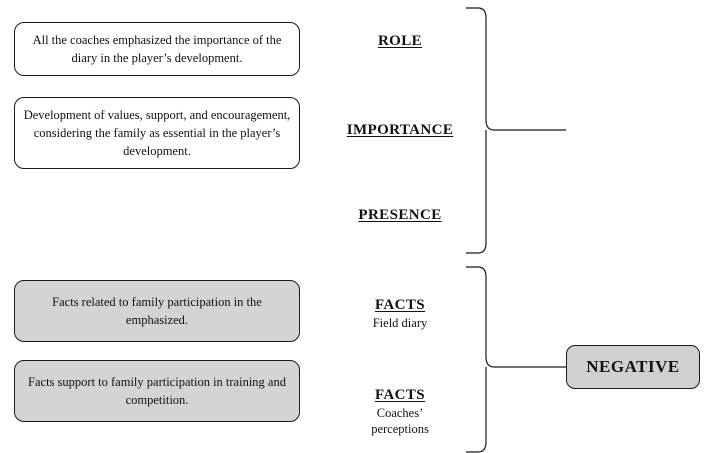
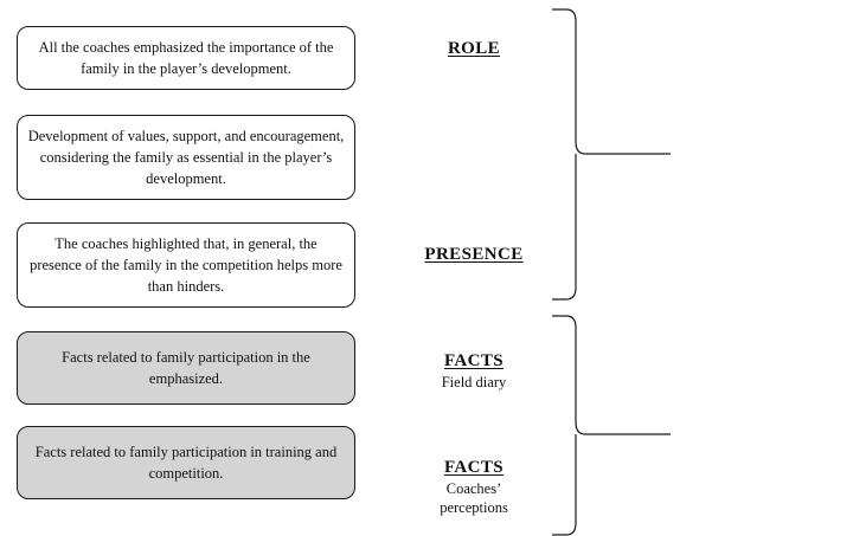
- All the coaches emphasized the importance of the diary in the player’s development.
+ All the coaches emphasized the importance of the family in the player’s development.
  Development of values, support, and encouragement, considering the family as essential in the player’s development.
+ The coaches highlighted that, in general, the presence of the family in the competition helps more than hinders.
  Facts related to family participation in the emphasized.
- Facts support to family participation in training and competition.
+ Facts related to family participation in training and competition.
  ROLE
- IMPORTANCE
  PRESENCE
  FACTS
  Field diary
  FACTS
  Coaches’
  perceptions
- NEGATIVE
